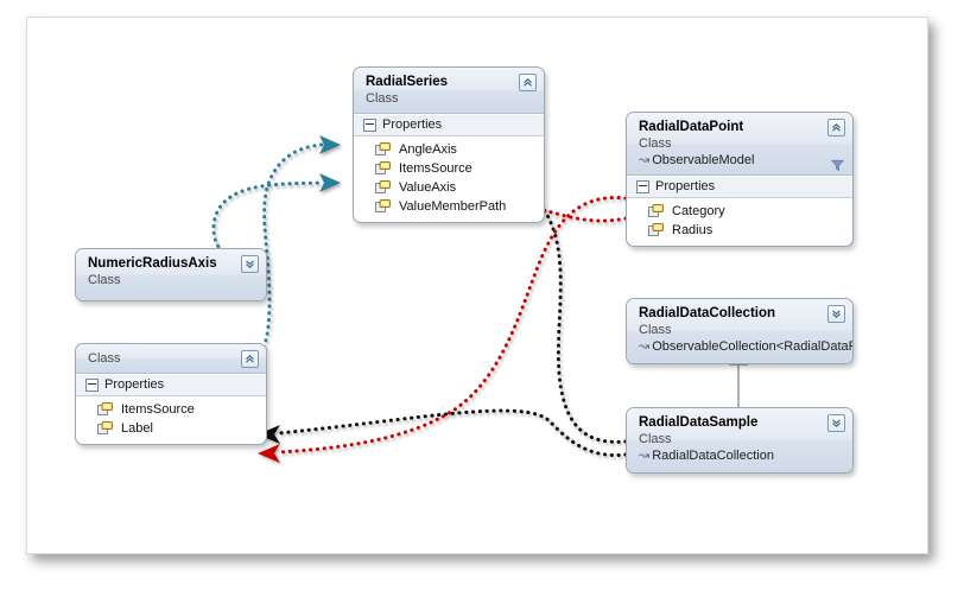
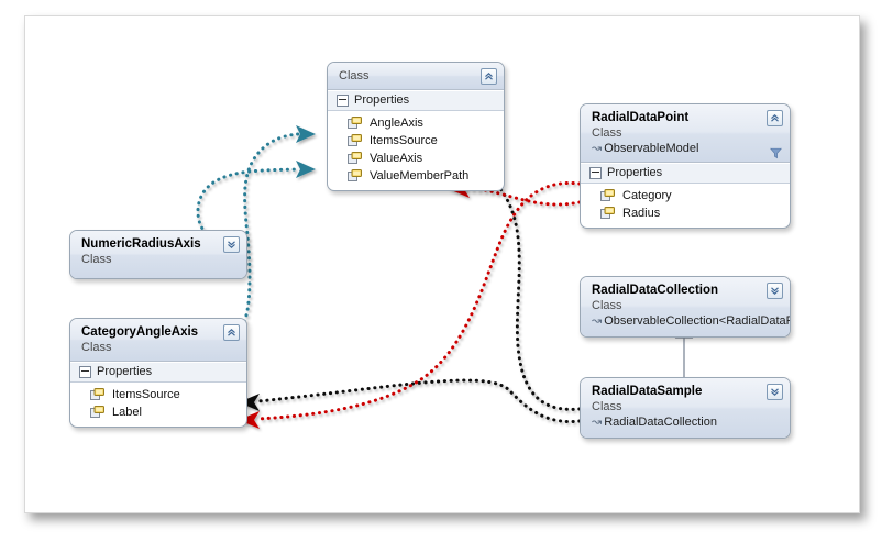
- RadialSeries
  Class
  Properties
  AngleAxis
  ItemsSource
  ValueAxis
  ValueMemberPath
  RadialDataPoint
  Class
  ↝ ObservableModel
  Properties
  Category
  Radius
  NumericRadiusAxis
  Class
  RadialDataCollection
  Class
  ↝ ObservableCollection<RadialData
+ CategoryAngleAxis
  Class
  Properties
  ItemsSource
  Label
  RadialDataSample
  Class
  ↝ RadialDataCollection
